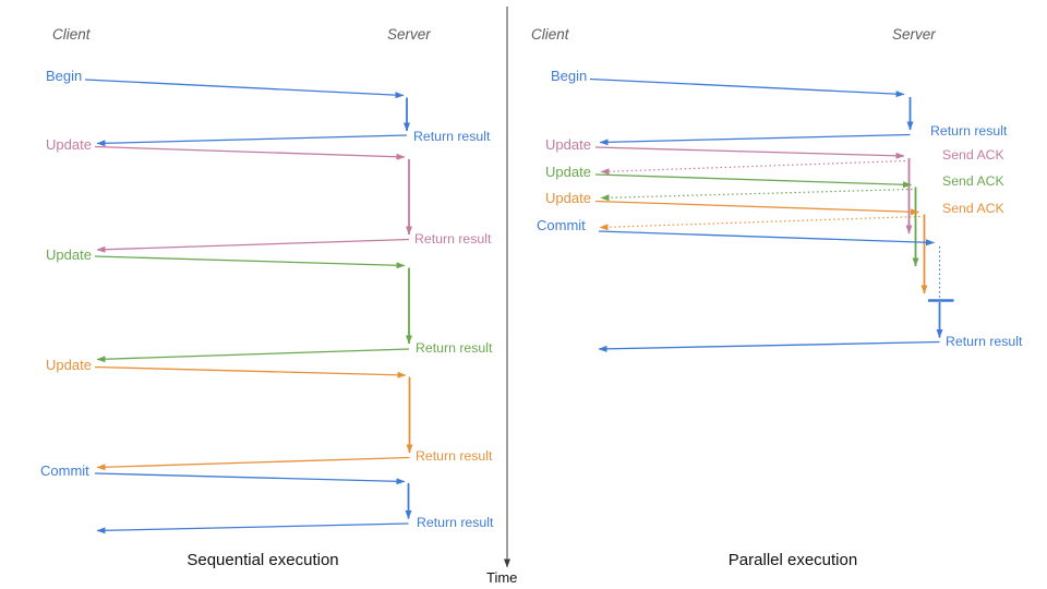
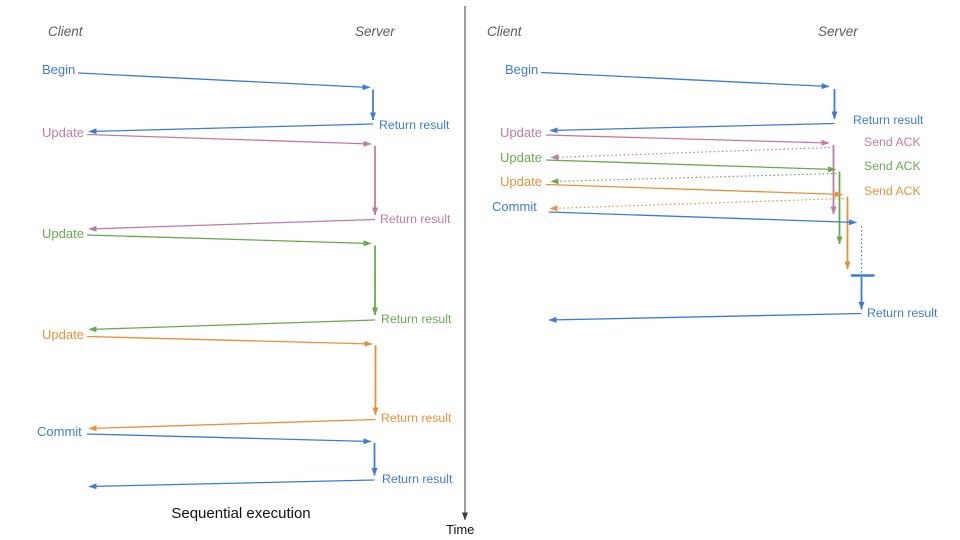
  Client
  Server
  Begin
  Update
  Update
  Update
  Commit
  Return result
  Return result
  Return result
  Return result
  Return result
  Sequential execution
  Client
  Server
  Begin
  Update
  Update
  Update
  Commit
  Return result
  Send ACK
  Send ACK
  Send ACK
  Return result
- Parallel execution
  Time
